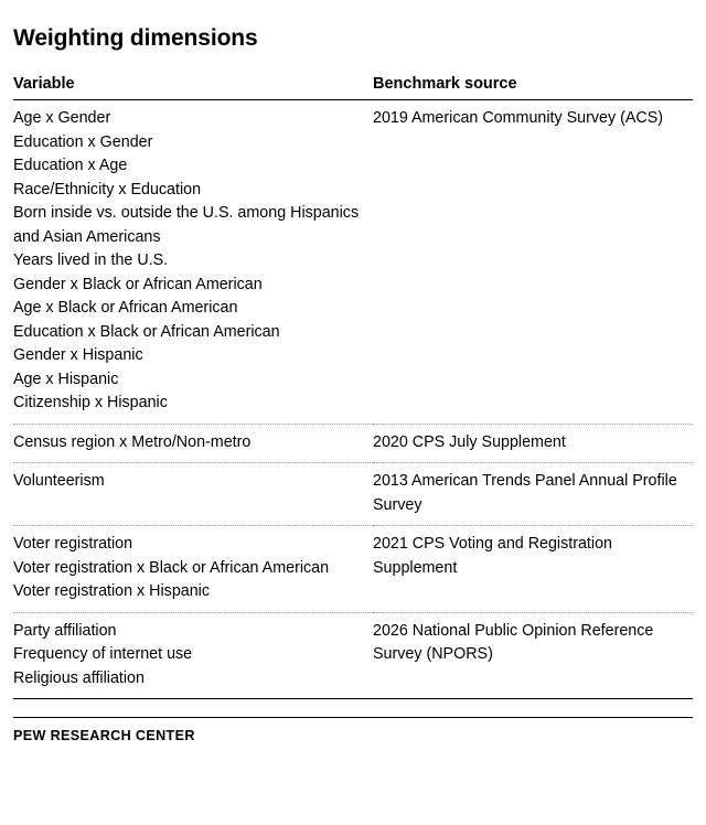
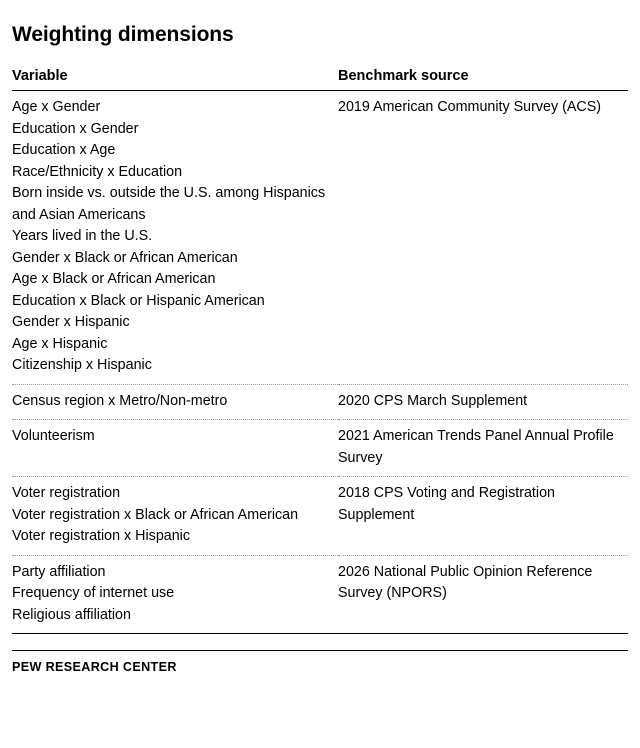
  Weighting dimensions
  Variable	Benchmark source
- Age x Gender Education x Gender Education x Age Race/Ethnicity x Education Born inside vs. outside the U.S. among Hispanics and Asian Americans Years lived in the U.S. Gender x Black or African American Age x Black or African American Education x Black or African American Gender x Hispanic Age x Hispanic Citizenship x Hispanic	2019 American Community Survey (ACS)
+ Age x Gender Education x Gender Education x Age Race/Ethnicity x Education Born inside vs. outside the U.S. among Hispanics and Asian Americans Years lived in the U.S. Gender x Black or African American Age x Black or African American Education x Black or Hispanic American Gender x Hispanic Age x Hispanic Citizenship x Hispanic	2019 American Community Survey (ACS)
- Census region x Metro/Non-metro	2020 CPS July Supplement
+ Census region x Metro/Non-metro	2020 CPS March Supplement
- Volunteerism	2013 American Trends Panel Annual Profile Survey
+ Volunteerism	2021 American Trends Panel Annual Profile Survey
- Voter registration Voter registration x Black or African American Voter registration x Hispanic	2021 CPS Voting and Registration Supplement
+ Voter registration Voter registration x Black or African American Voter registration x Hispanic	2018 CPS Voting and Registration Supplement
  Party affiliation Frequency of internet use Religious affiliation	2026 National Public Opinion Reference Survey (NPORS)
  PEW RESEARCH CENTER
